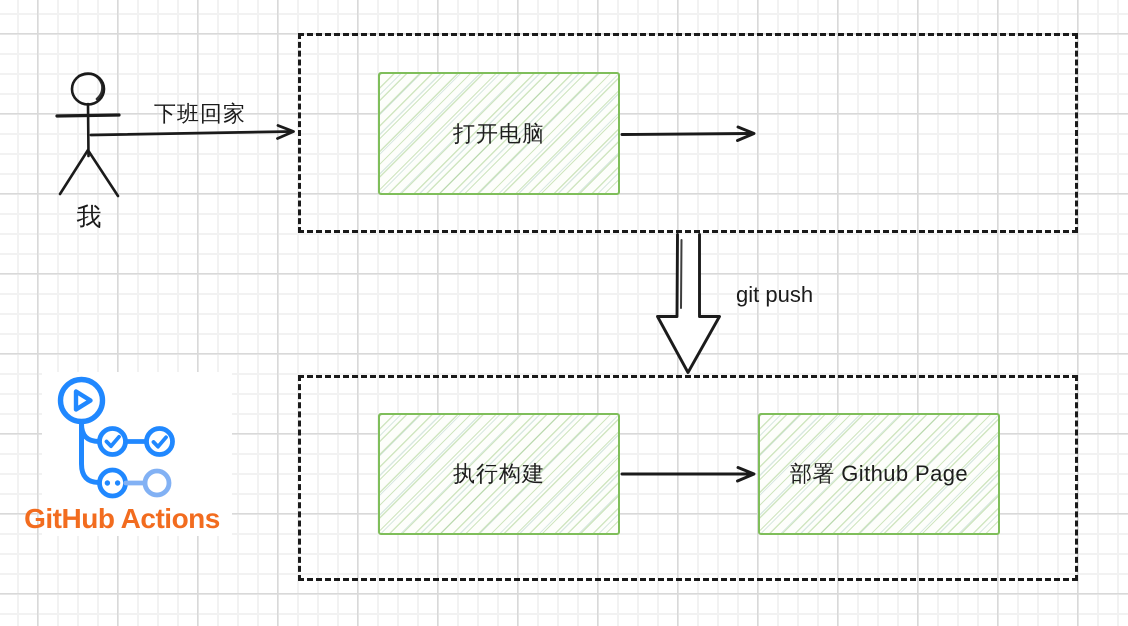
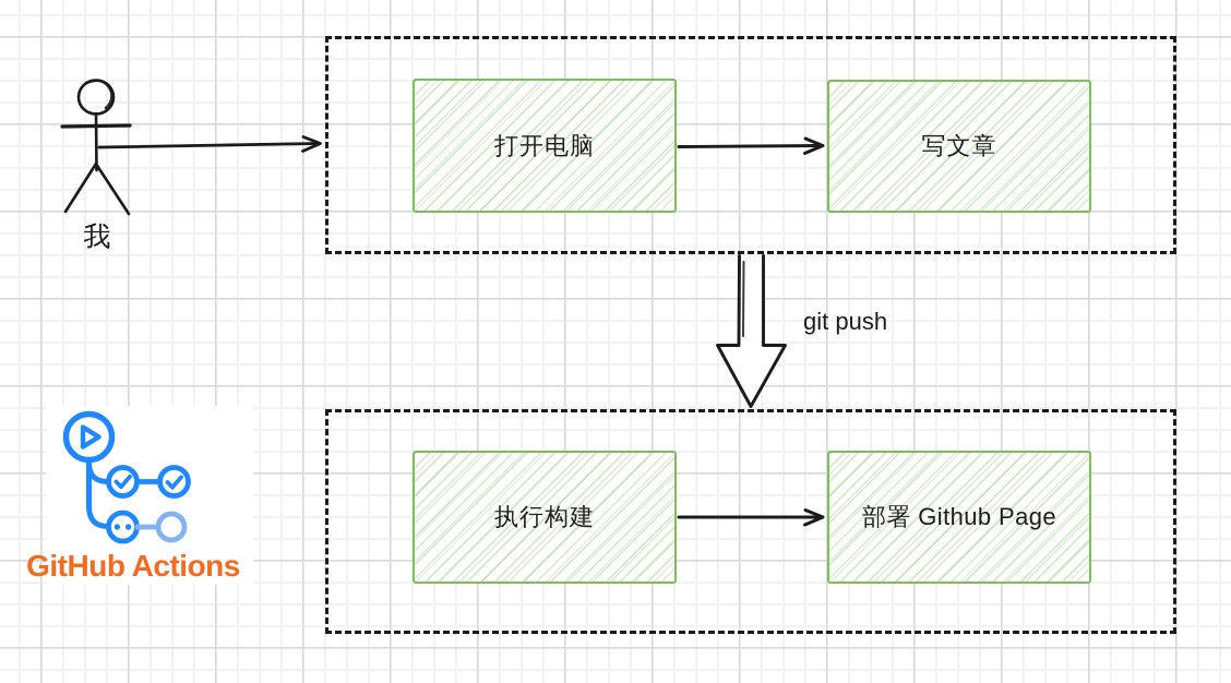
  打开电脑
+ 写文章
  执行构建
  部署 Github Page
- 下班回家
  我
  git push
  GitHub Actions
